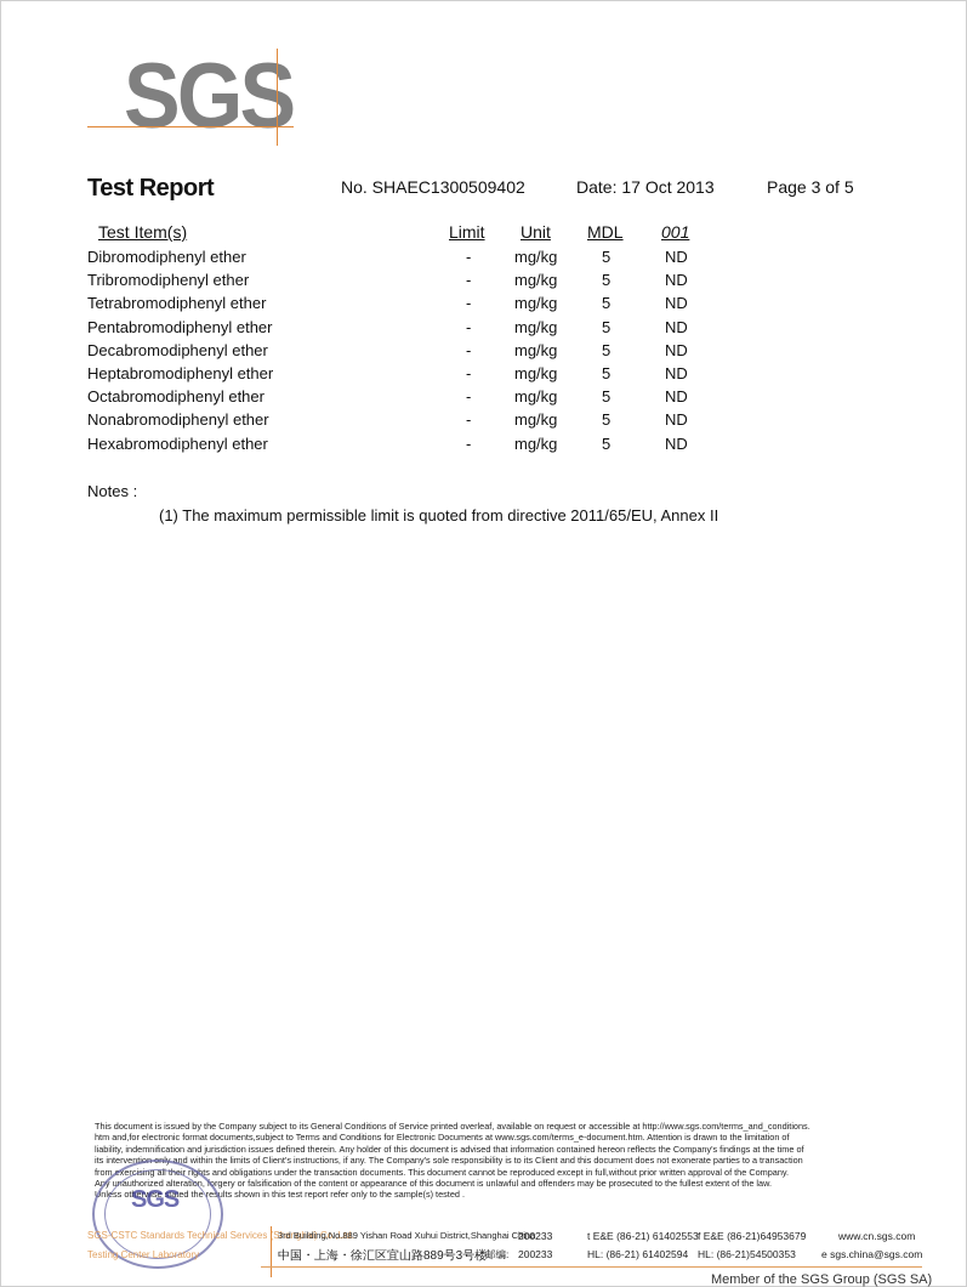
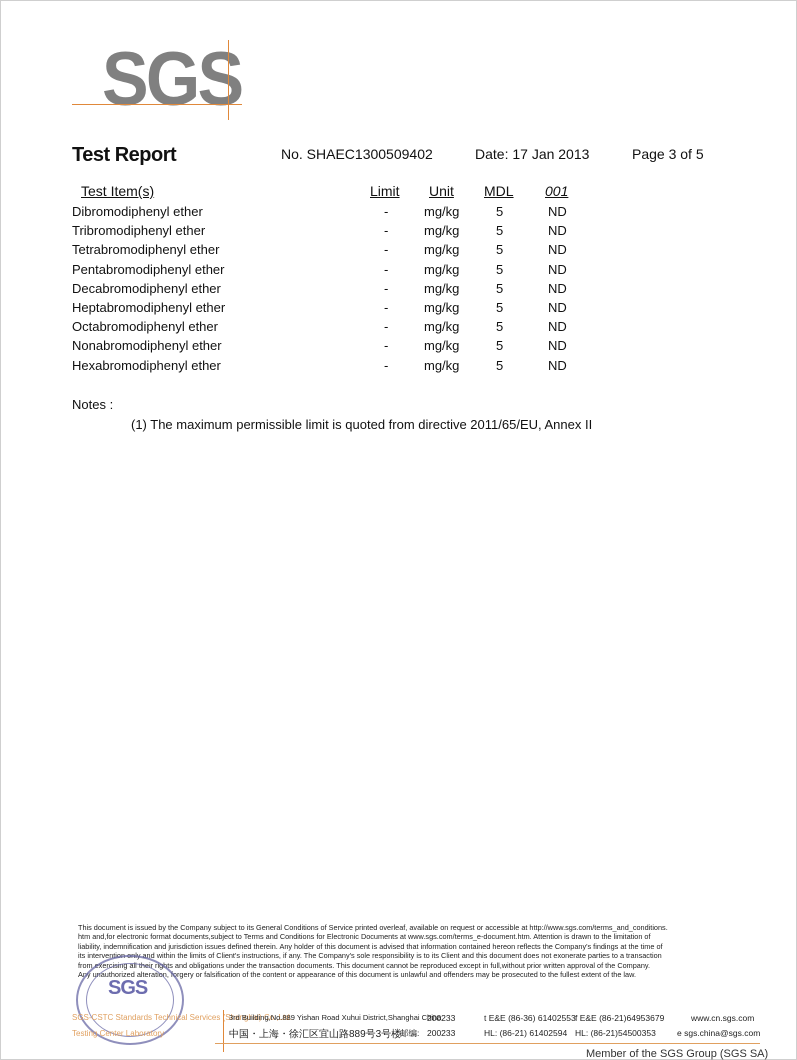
  SGS
  Test Report
  No. SHAEC1300509402
- Date: 17 Oct 2013
+ Date: 17 Jan 2013
  Page 3 of 5
  Test Item(s)
  Limit
  Unit
  MDL
  001
  Dibromodiphenyl ether
  -
  mg/kg
  5
  ND
  Tribromodiphenyl ether
  -
  mg/kg
  5
  ND
  Tetrabromodiphenyl ether
  -
  mg/kg
  5
  ND
  Pentabromodiphenyl ether
  -
  mg/kg
  5
  ND
  Decabromodiphenyl ether
  -
  mg/kg
  5
  ND
  Heptabromodiphenyl ether
  -
  mg/kg
  5
  ND
  Octabromodiphenyl ether
  -
  mg/kg
  5
  ND
  Nonabromodiphenyl ether
  -
  mg/kg
  5
  ND
  Hexabromodiphenyl ether
  -
  mg/kg
  5
  ND
  Notes :
  (1) The maximum permissible limit is quoted from directive 2011/65/EU, Annex II
  This document is issued by the Company subject to its General Conditions of Service printed overleaf, available on request or accessible at http://www.sgs.com/terms_and_conditions.
  htm and,for electronic format documents,subject to Terms and Conditions for Electronic Documents at www.sgs.com/terms_e-document.htm. Attention is drawn to the limitation of
  liability, indemnification and jurisdiction issues defined therein. Any holder of this document is advised that information contained hereon reflects the Company's findings at the time of
  its intervention only and within the limits of Client's instructions, if any. The Company's sole responsibility is to its Client and this document does not exonerate parties to a transaction
  from exercising all their rights and obligations under the transaction documents. This document cannot be reproduced except in full,without prior written approval of the Company.
  Any unauthorized alteration, forgery or falsification of the content or appearance of this document is unlawful and offenders may be prosecuted to the fullest extent of the law.
- Unless otherwise stated the results shown in this test report refer only to the sample(s) tested .
  SGS
  SGS-CSTC Standards Technical ServicesShanghai) Co.,Ltd.
  Testing Center Laboratory
  3rd Building,No.889 Yishan Road Xuhui District,Shanghai China
  200233
  中国・上海・徐汇区宜山路889号3号楼
  邮编:
  200233
- t E&E (86-21) 61402553
+ t E&E (86-36) 61402553
  f E&E (86-21)64953679
  HL: (86-21) 61402594
  HL: (86-21)54500353
  www.cn.sgs.com
  e sgs.china@sgs.com
  Member of the SGS Group (SGS SA)
